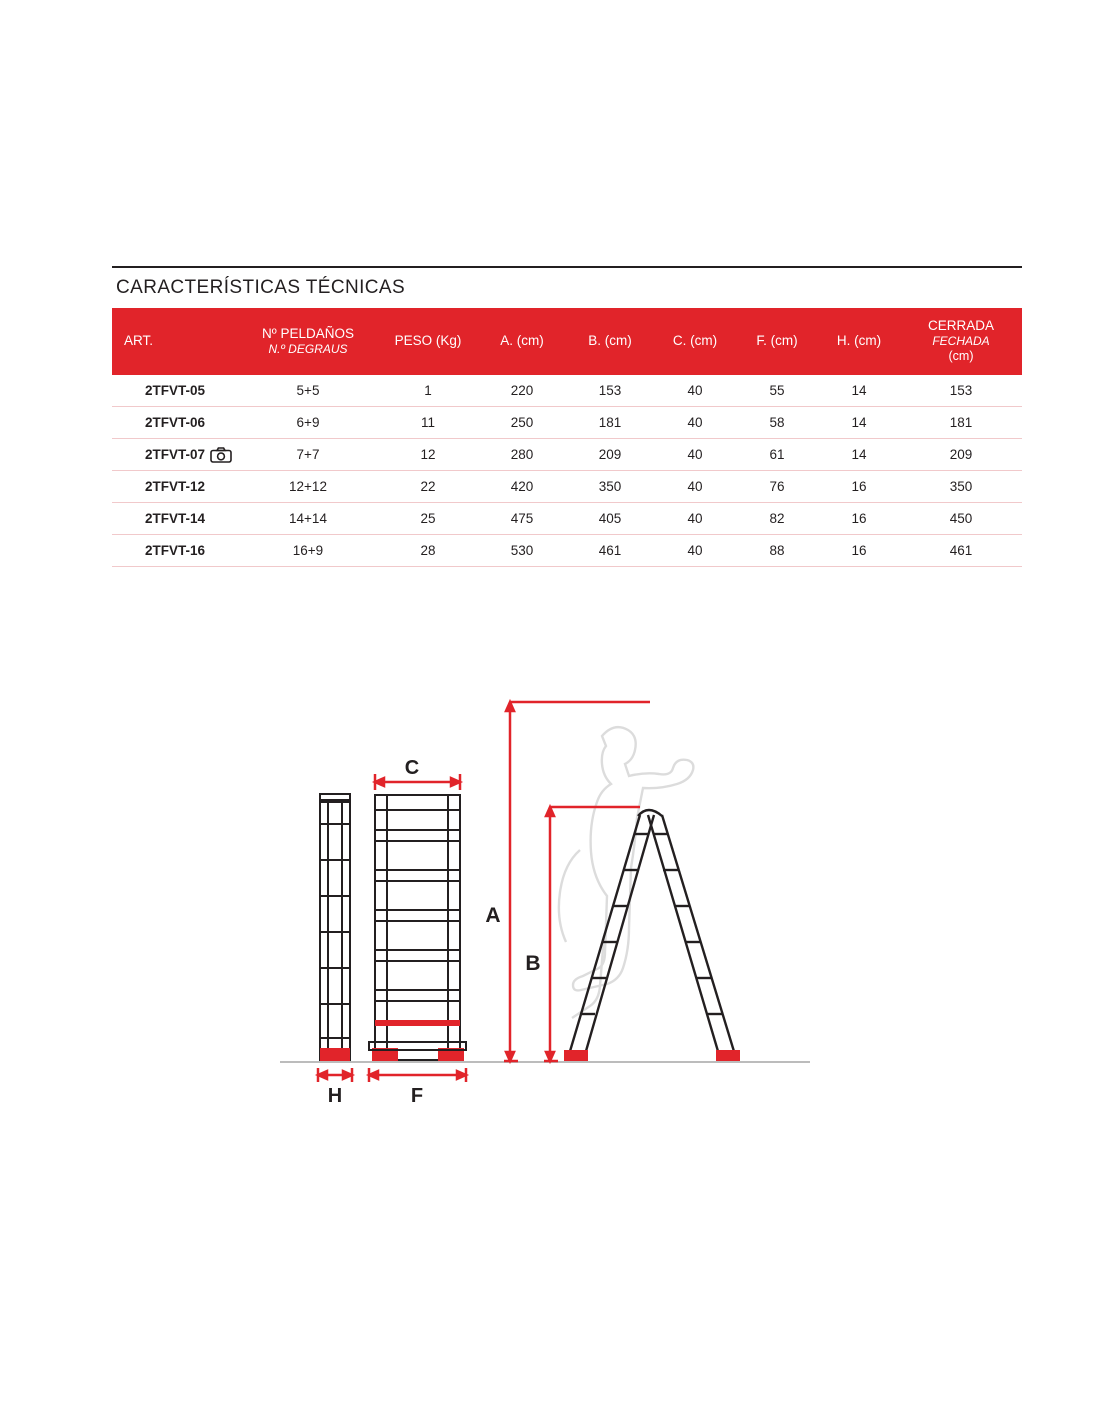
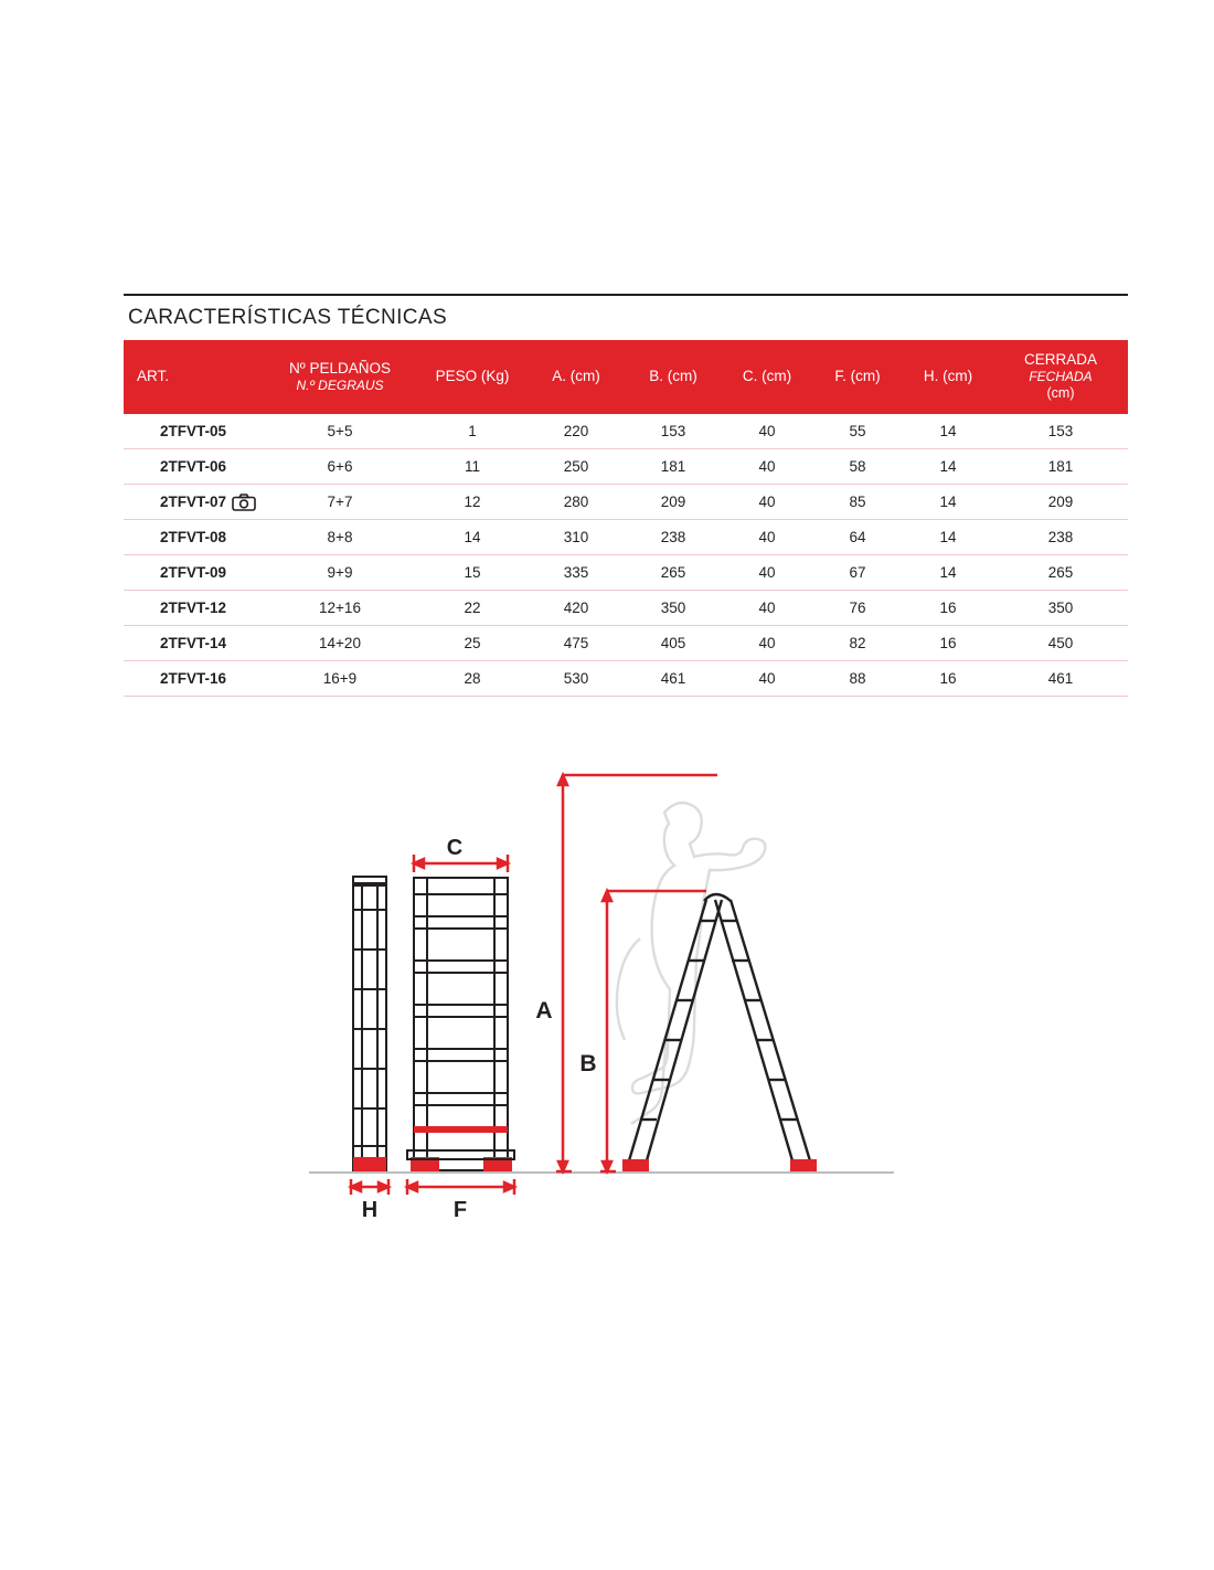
  CARACTERÍSTICAS TÉCNICAS
  ART.	Nº PELDAÑOS N.º DEGRAUS	PESO (Kg)	A. (cm)	B. (cm)	C. (cm)	F. (cm)	H. (cm)	CERRADA FECHADA (cm)
  2TFVT-05	5+5	1	220	153	40	55	14	153
- 2TFVT-06	6+9	11	250	181	40	58	14	181
+ 2TFVT-06	6+6	11	250	181	40	58	14	181
- 2TFVT-07	7+7	12	280	209	40	61	14	209
+ 2TFVT-07	7+7	12	280	209	40	85	14	209
+ 2TFVT-08	8+8	14	310	238	40	64	14	238
+ 2TFVT-09	9+9	15	335	265	40	67	14	265
- 2TFVT-12	12+12	22	420	350	40	76	16	350
+ 2TFVT-12	12+16	22	420	350	40	76	16	350
- 2TFVT-14	14+14	25	475	405	40	82	16	450
+ 2TFVT-14	14+20	25	475	405	40	82	16	450
  2TFVT-16	16+9	28	530	461	40	88	16	461
  C
  H
  F
  A
  B
